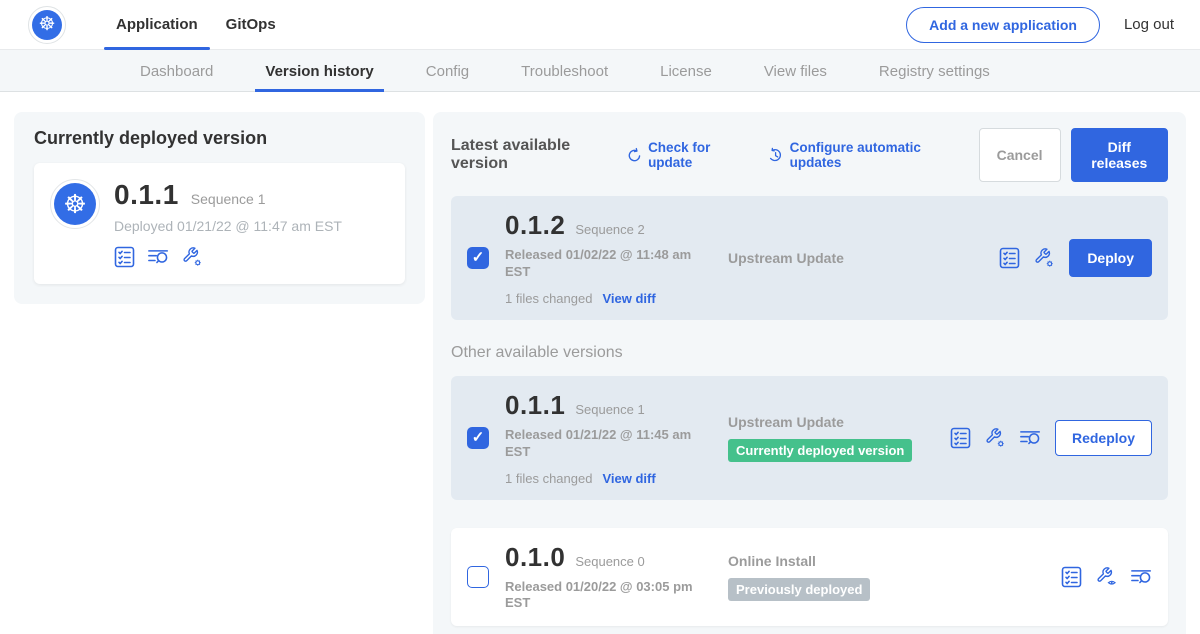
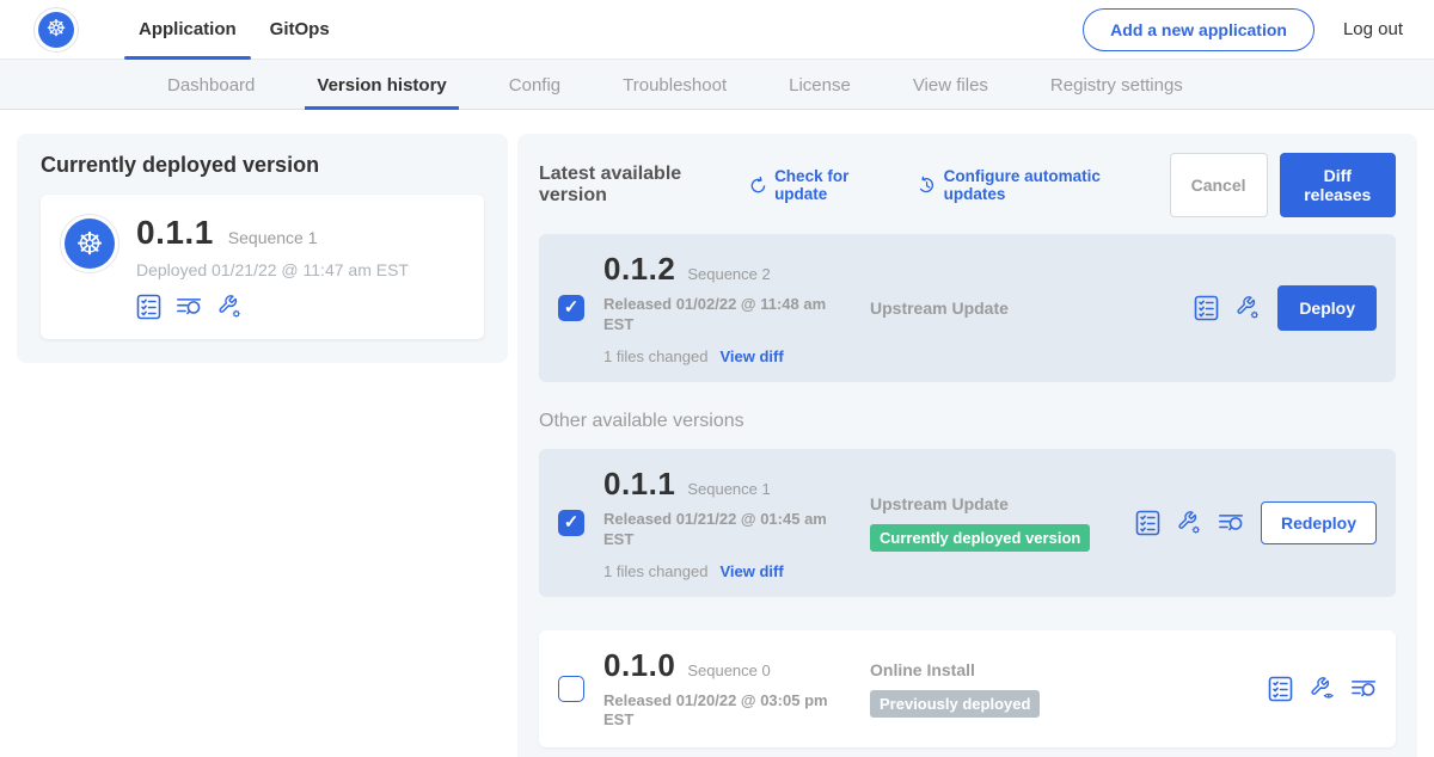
  Application
  GitOps
  Add a new application
  Log out
  Dashboard
  Version history
  Config
  Troubleshoot
  License
  View files
  Registry settings
  Currently deployed version
  0.1.1
  Sequence 1
  Deployed 01/21/22 @ 11:47 am EST
  Latest available version
  Check for update
  Configure automatic updates
  Cancel
  Diff releases
  0.1.2
  Sequence 2
  Released 01/02/22 @ 11:48 am EST
  1 files changed
  View diff
  Upstream Update
  Deploy
  Other available versions
  0.1.1
  Sequence 1
- Released 01/21/22 @ 11:45 am EST
+ Released 01/21/22 @ 01:45 am EST
  1 files changed
  View diff
  Upstream Update
  Currently deployed version
  Redeploy
  0.1.0
  Sequence 0
  Released 01/20/22 @ 03:05 pm EST
  Online Install
  Previously deployed
